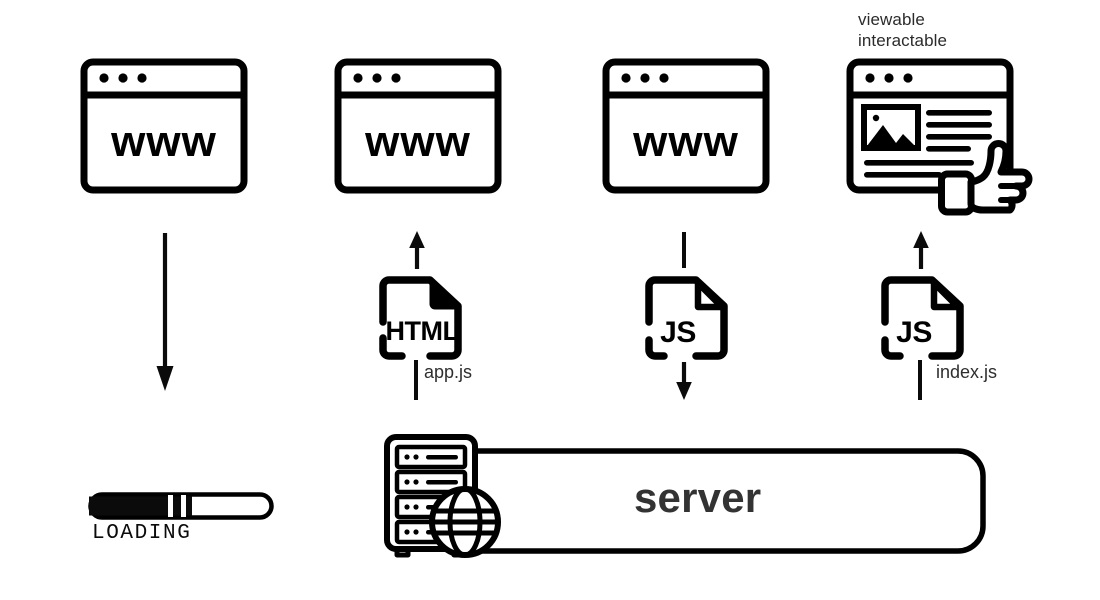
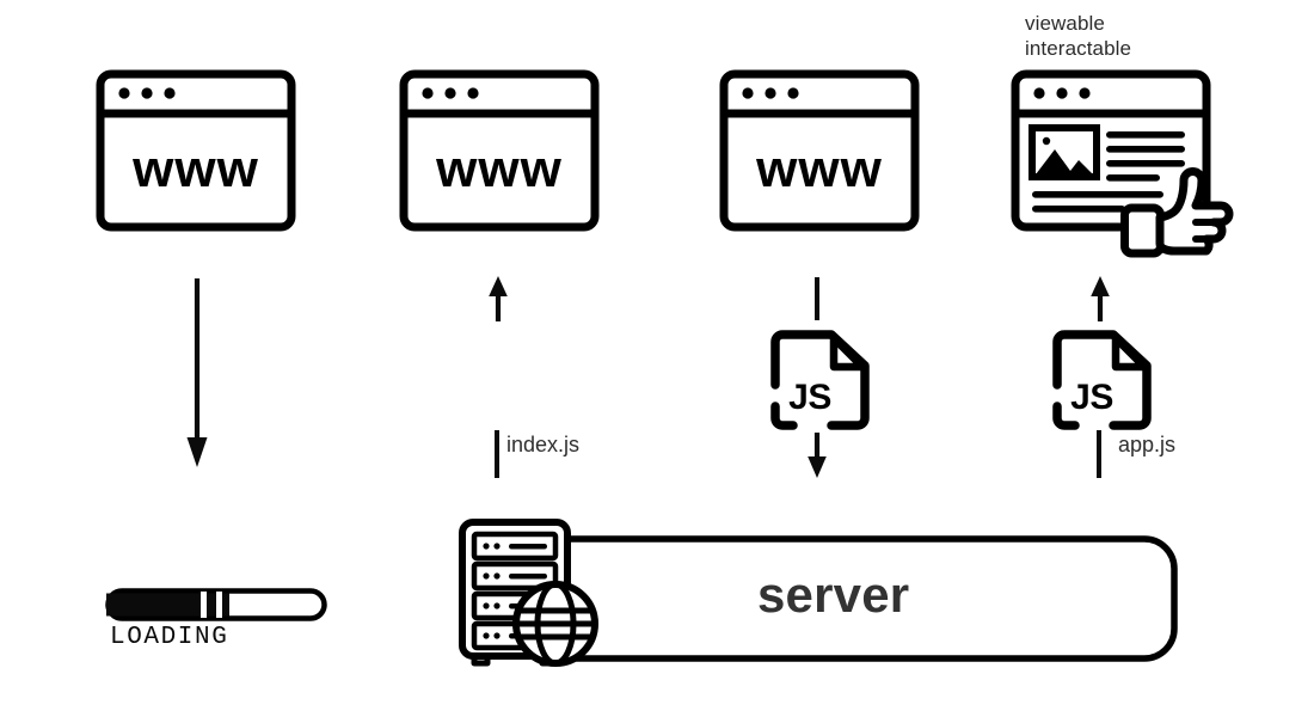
  www
  LOADING
  www
- HTML
- app.js
+ index.js
  www
  JS
  viewable
  interactable
  JS
- index.js
+ app.js
  server
